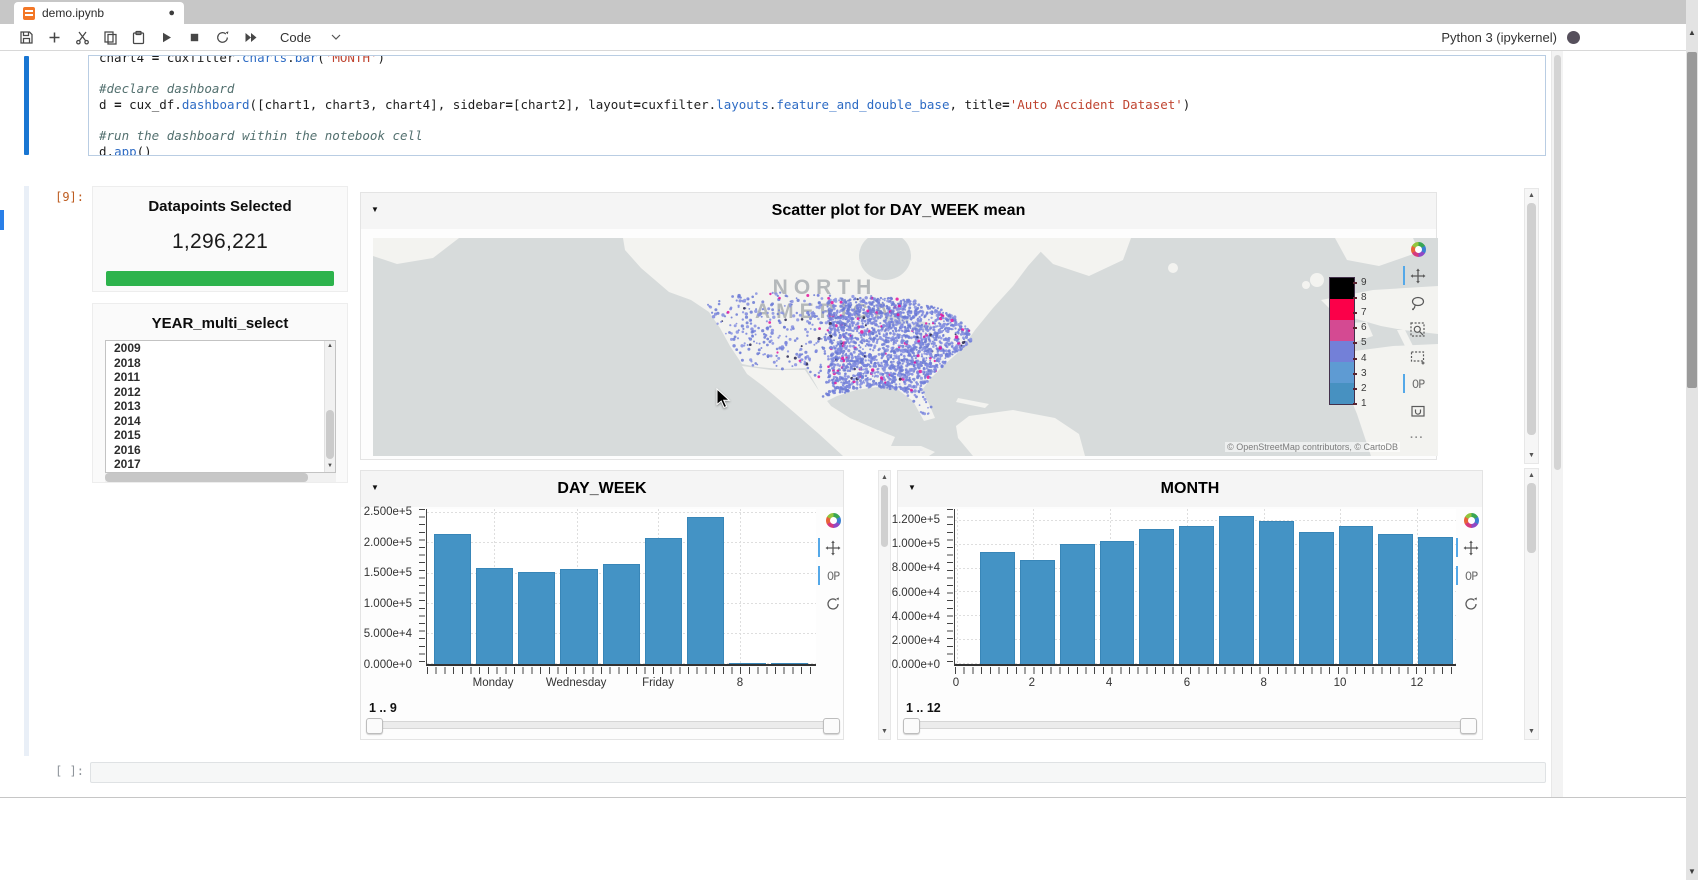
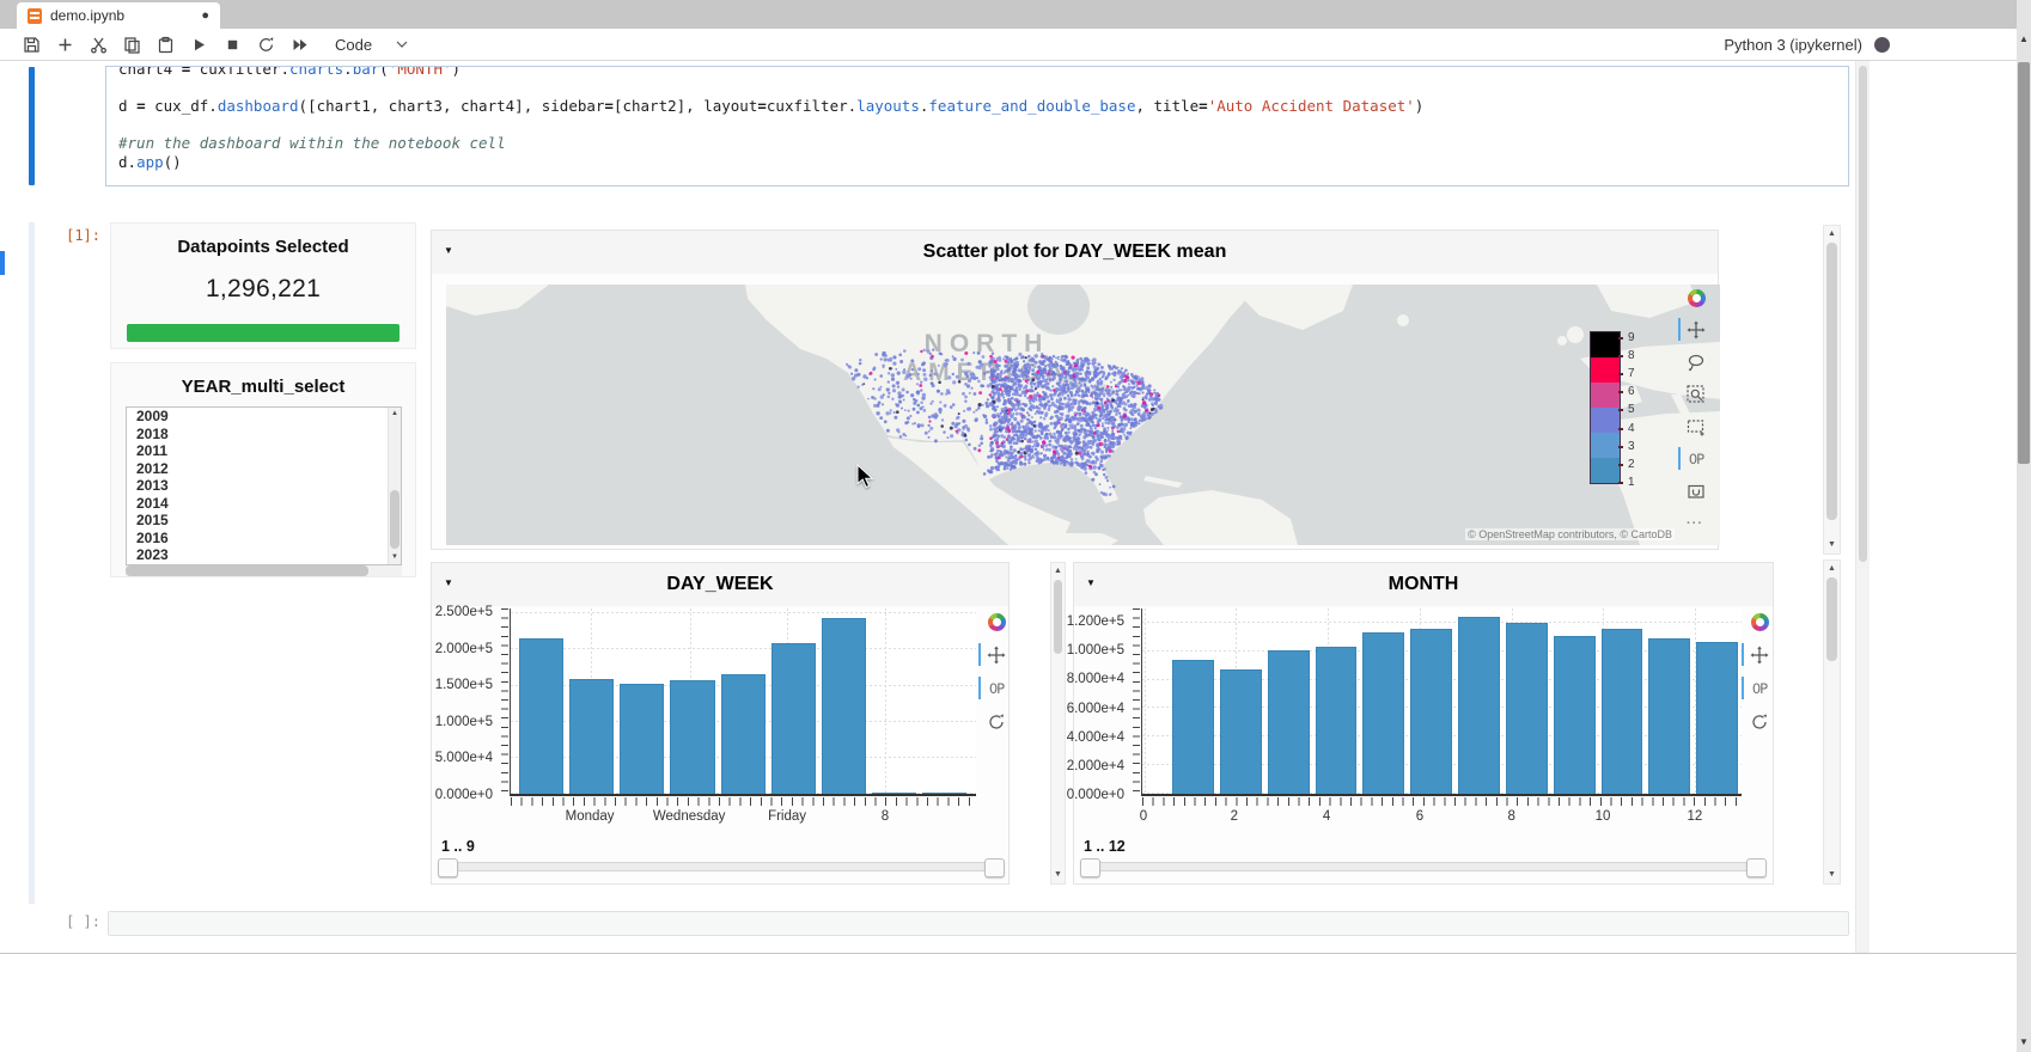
  demo.ipynb
  ●
  Code
  Python 3 (ipykernel)
  chart4 = cuxfilter.charts.bar('MONTH')
- #declare dashboard
  d = cux_df.dashboard([chart1, chart3, chart4], sidebar=[chart2], layout=cuxfilter.layouts.feature_and_double_base, title='Auto Accident Dataset')
  #run the dashboard within the notebook cell
  d.app()
- [9]:
+ [1]:
  Datapoints Selected
  1,296,221
  YEAR_multi_select
  2009
  2018
  2011
  2012
  2013
  2014
  2015
  2016
- 2017
+ 2023
  ▼
  Scatter plot for DAY_WEEK mean
  NORTH
  AMERICA
  9
  8
  7
  6
  5
  4
  3
  2
  1
  0Ρ
  ···
  © OpenStreetMap contributors, © CartoDB
  ▼
  DAY_WEEK
  0.000e+0
  5.000e+4
  1.000e+5
  1.500e+5
  2.000e+5
  2.500e+5
  Monday
  Wednesday
  Friday
  8
  0Ρ
  1 .. 9
  ▼
  MONTH
  0.000e+0
  2.000e+4
  4.000e+4
  6.000e+4
  8.000e+4
  1.000e+5
  1.200e+5
  0
  2
  4
  6
  8
  10
  12
  0Ρ
  1 .. 12
  ▲
  ▼
  [ ]:
